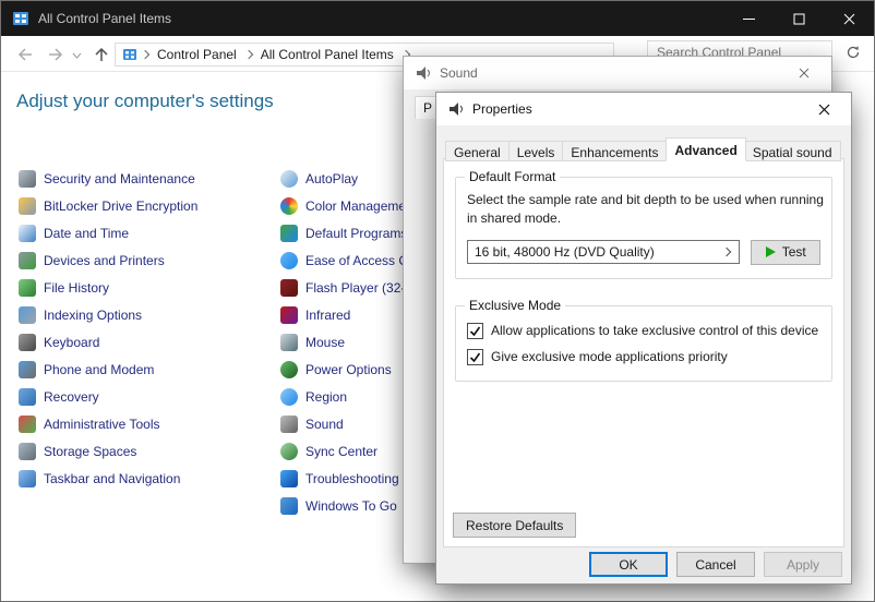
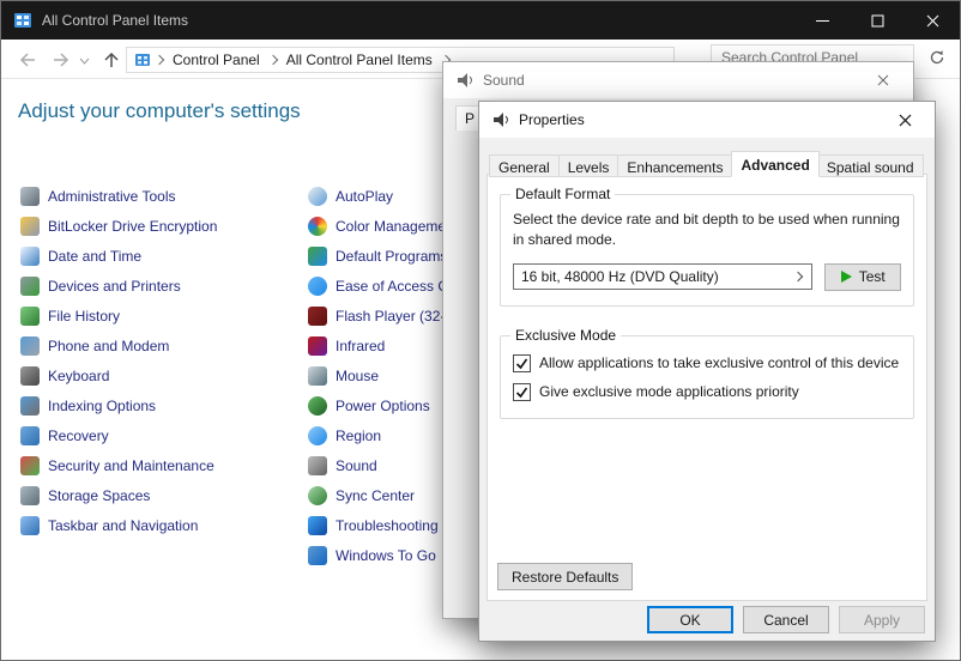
  All Control Panel Items
  Control Panel
  All Control Panel Items
  Search Control Panel
  Adjust your computer's settings
- Security and Maintenance
+ Administrative Tools
  BitLocker Drive Encryption
  Date and Time
  Devices and Printers
  File History
- Indexing Options
+ Phone and Modem
  Keyboard
- Phone and Modem
+ Indexing Options
  Recovery
- Administrative Tools
+ Security and Maintenance
  Storage Spaces
  Taskbar and Navigation
  AutoPlay
  Color Managem
  Default Program
  Flash Player (32
  Infrared
  Mouse
  Power Options
  Region
  Sound
  Sync Center
  Troubleshooting
  Windows To Go
  Sound
  P
  Properties
  General
  Levels
  Enhancements
  Advanced
  Spatial sound
  Default Format
- Select the sample rate and bit depth to be used when running in shared mode.
+ Select the device rate and bit depth to be used when running in shared mode.
  16 bit, 48000 Hz (DVD Quality)
  Test
  Exclusive Mode
  Allow applications to take exclusive control of this device
  Give exclusive mode applications priority
  Restore Defaults
  OK
  Cancel
  Apply
